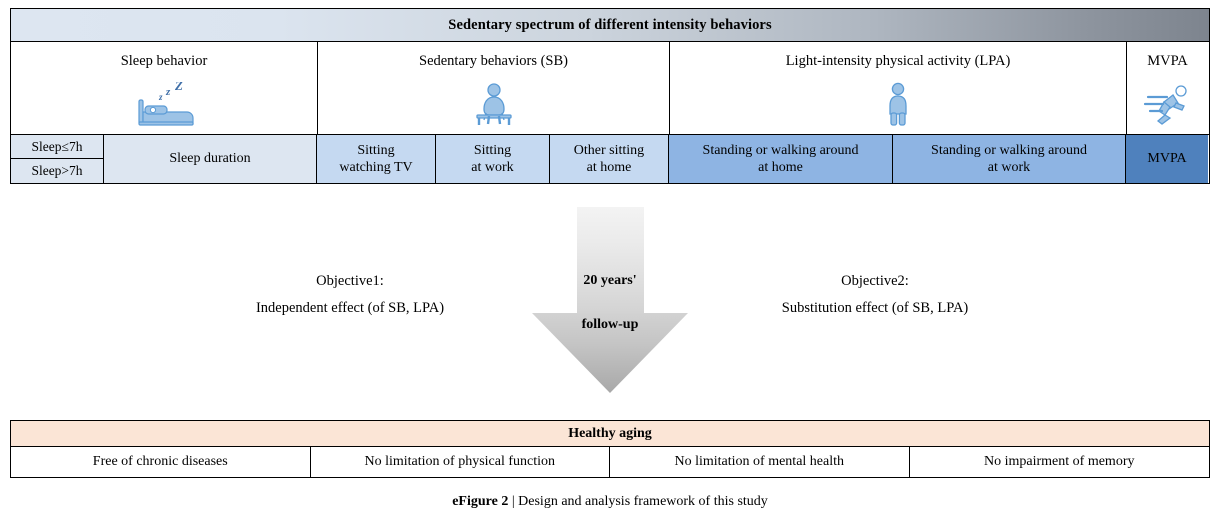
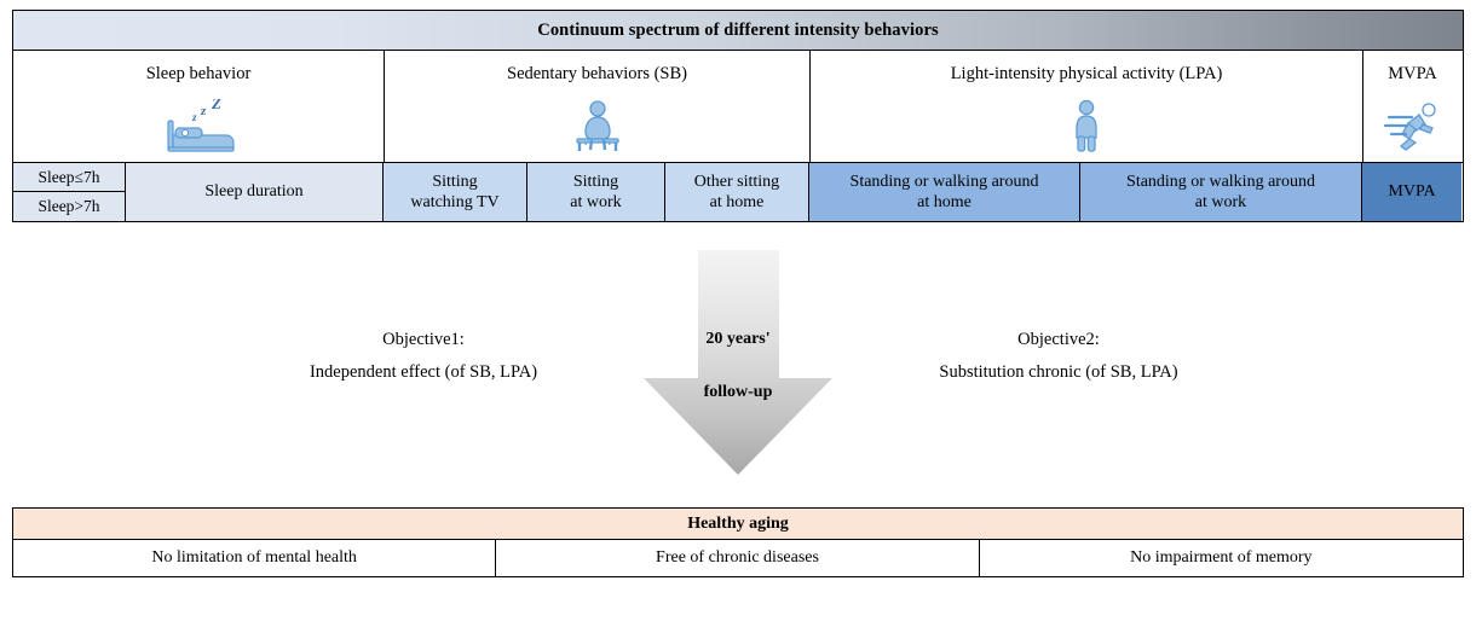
- Sedentary spectrum of different intensity behaviors
+ Continuum spectrum of different intensity behaviors
  Sleep behavior
  z
  z
  Z
  Sedentary behaviors (SB)
  Light-intensity physical activity (LPA)
  MVPA
  Sleep≤7h
  Sleep>7h
  Sleep duration
  Sitting
  watching TV
  Sitting
  at work
  Other sitting
  at home
  Standing or walking around
  at home
  Standing or walking around
  at work
  MVPA
  20 years'
  follow-up
  Objective1:
  Independent effect (of SB, LPA)
  Objective2:
- Substitution effect (of SB, LPA)
+ Substitution chronic (of SB, LPA)
  Healthy aging
- Free of chronic diseases
+ No limitation of mental health
- No limitation of physical function
- No limitation of mental health
+ Free of chronic diseases
  No impairment of memory
- eFigure 2 | Design and analysis framework of this study
